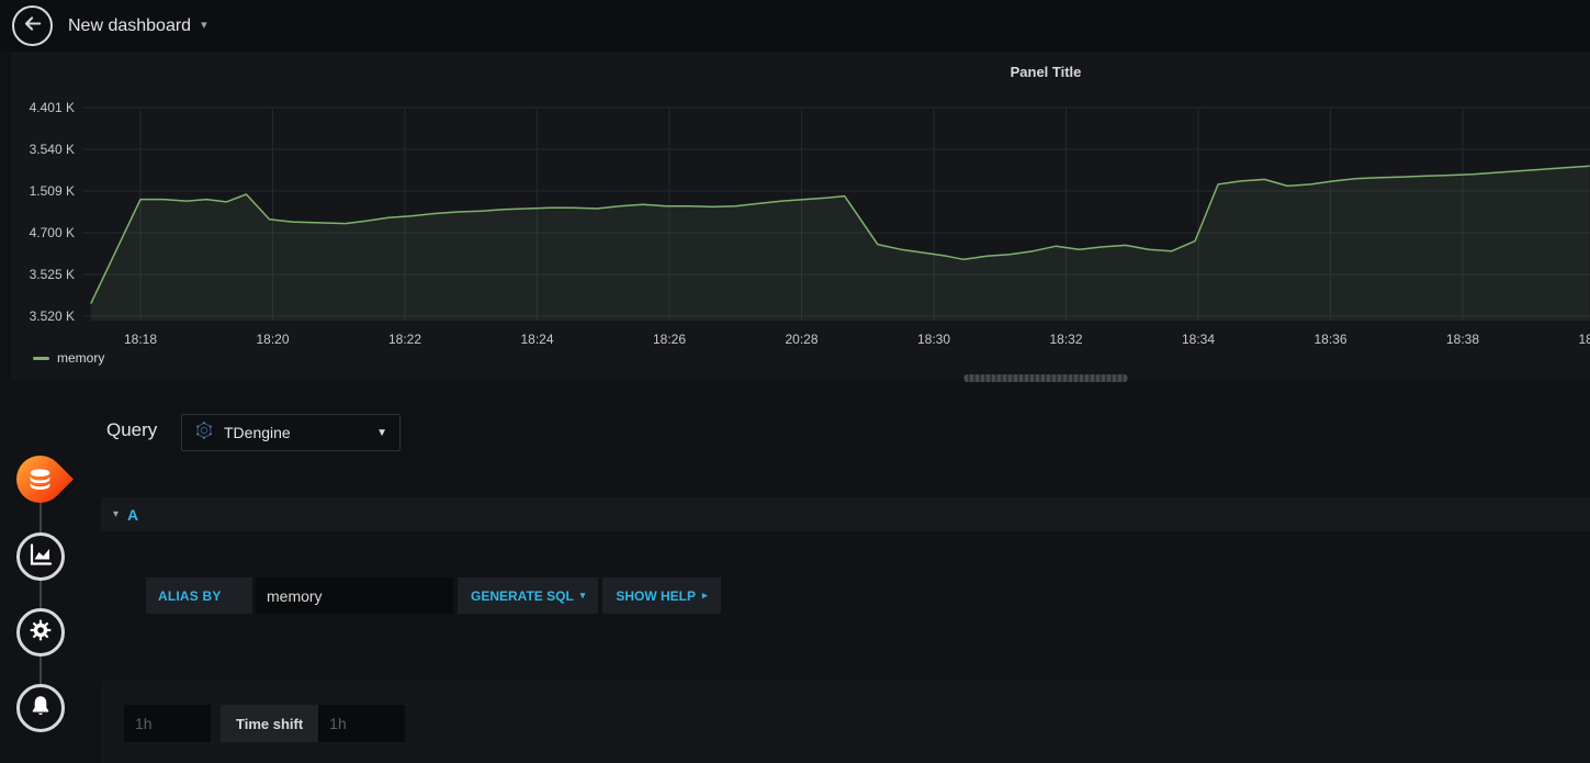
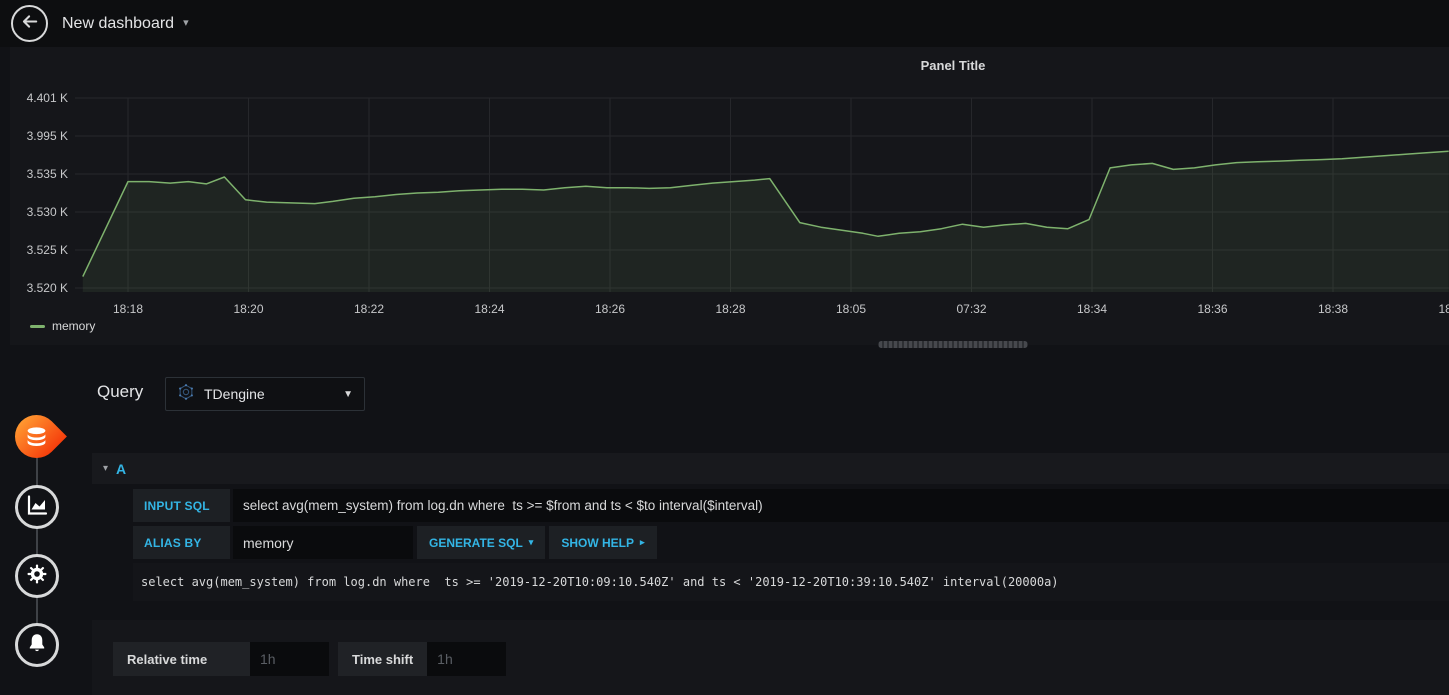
  New dashboard
  ▾
  Panel Title
  3.520 K
  3.525 K
- 4.700 K
+ 3.530 K
- 1.509 K
+ 3.535 K
- 3.540 K
+ 3.995 K
  4.401 K
  18:18
  18:20
  18:22
  18:24
  18:26
- 20:28
+ 18:28
- 18:30
+ 18:05
- 18:32
+ 07:32
  18:34
  18:36
  18:38
  memory
  Query
  TDengine
  ▼
  ▾
  A
+ INPUT SQL
+ select avg(mem_system) from log.dn where ts >= $from and ts < $to interval($interval)
  ALIAS BY
  memory
  GENERATE SQL
  ▾
  SHOW HELP
  ▸
+ select avg(mem_system) from log.dn where ts >= '2019-12-20T10:09:10.540Z' and ts < '2019-12-20T10:39:10.540Z' interval(20000a)
+ Relative time
  1h
  Time shift
  1h
